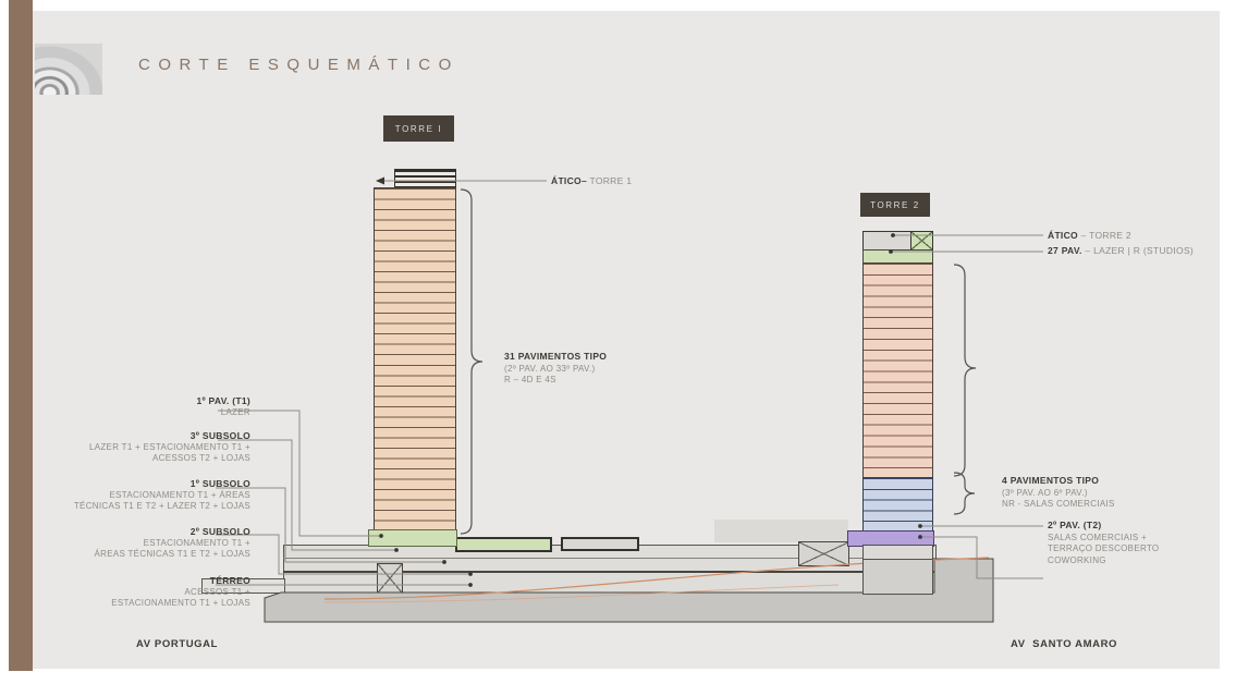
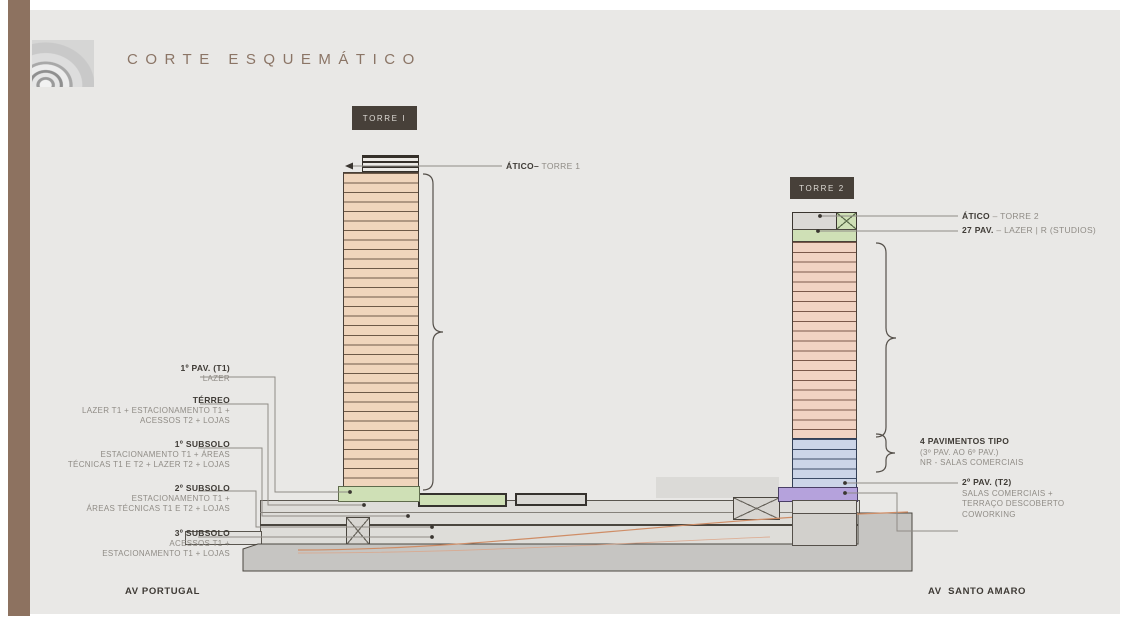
  CORTE ESQUEMÁTICO
  TORRE I
  TORRE 2
  ÁTICO– TORRE 1
- 31 PAVIMENTOS TIPO
- (2º PAV. AO 33º PAV.)
- R – 4D E 4S
  ÁTICO – TORRE 2
  27 PAV. – LAZER | R (STUDIOS)
  4 PAVIMENTOS TIPO
  (3º PAV. AO 6º PAV.)
  NR - SALAS COMERCIAIS
  2º PAV. (T2)
  SALAS COMERCIAIS +
  TERRAÇO DESCOBERTO
  COWORKING
  1º PAV. (T1)
  LAZER
- 3º SUBSOLO
+ TÉRREO
  LAZER T1 + ESTACIONAMENTO T1 +
  ACESSOS T2 + LOJAS
  1º SUBSOLO
  ESTACIONAMENTO T1 + ÁREAS
  TÉCNICAS T1 E T2 + LAZER T2 + LOJAS
  2º SUBSOLO
  ESTACIONAMENTO T1 +
  ÁREAS TÉCNICAS T1 E T2 + LOJAS
- TÉRREO
+ 3º SUBSOLO
  ACESSOS T1 +
  ESTACIONAMENTO T1 + LOJAS
  AV PORTUGAL
  AV SANTO AMARO
